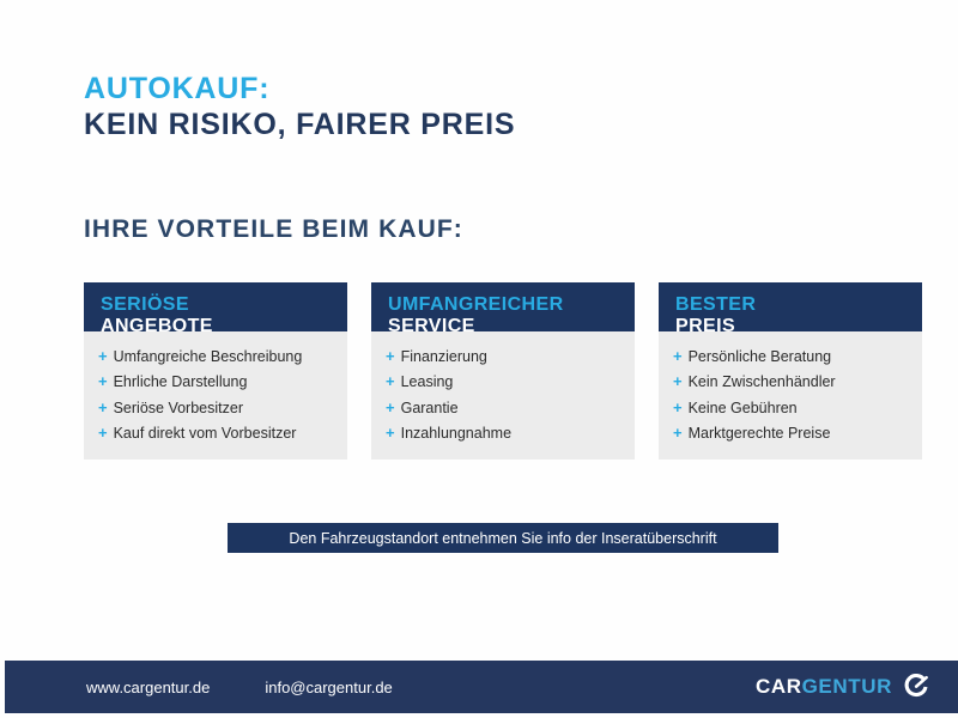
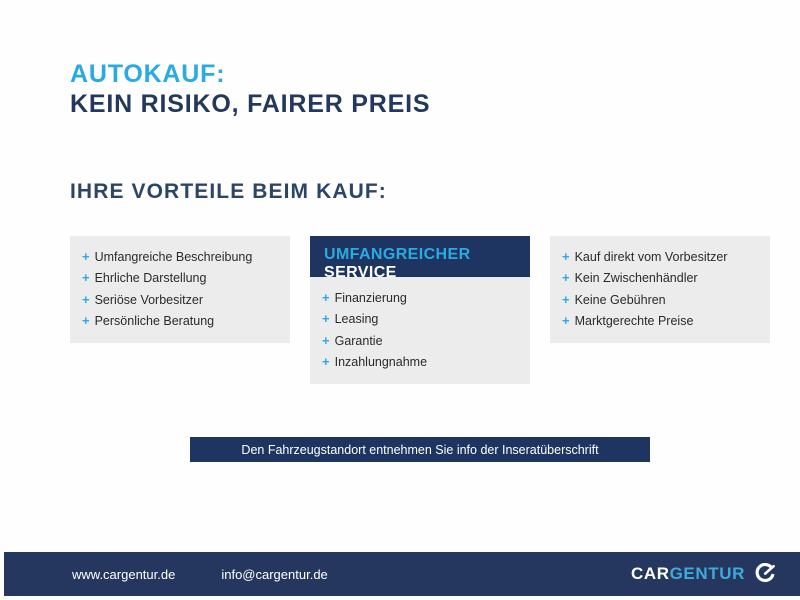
  AUTOKAUF:
  KEIN RISIKO, FAIRER PREIS
  IHRE VORTEILE BEIM KAUF:
- SERIÖSE
- ANGEBOTE
  +
  Umfangreiche Beschreibung
  +
  Ehrliche Darstellung
  +
  Seriöse Vorbesitzer
  +
- Kauf direkt vom Vorbesitzer
+ Persönliche Beratung
  UMFANGREICHER
  SERVICE
  +
  Finanzierung
  +
  Leasing
  +
  Garantie
  +
  Inzahlungnahme
- BESTER
- PREIS
  +
- Persönliche Beratung
+ Kauf direkt vom Vorbesitzer
  +
  Kein Zwischenhändler
  +
  Keine Gebühren
  +
  Marktgerechte Preise
  Den Fahrzeugstandort entnehmen Sie info der Inseratüberschrift
  www.cargentur.de
  info@cargentur.de
  CAR
  GENTUR
